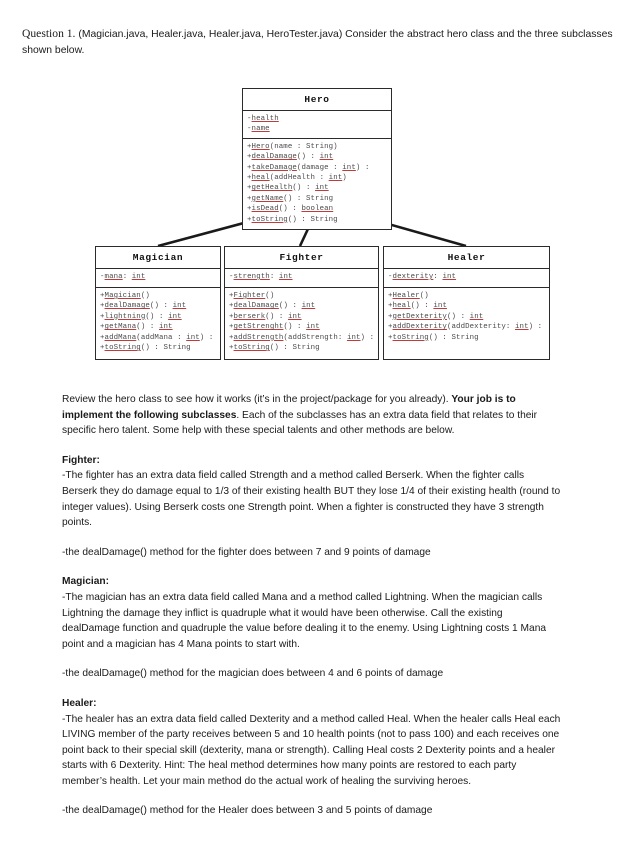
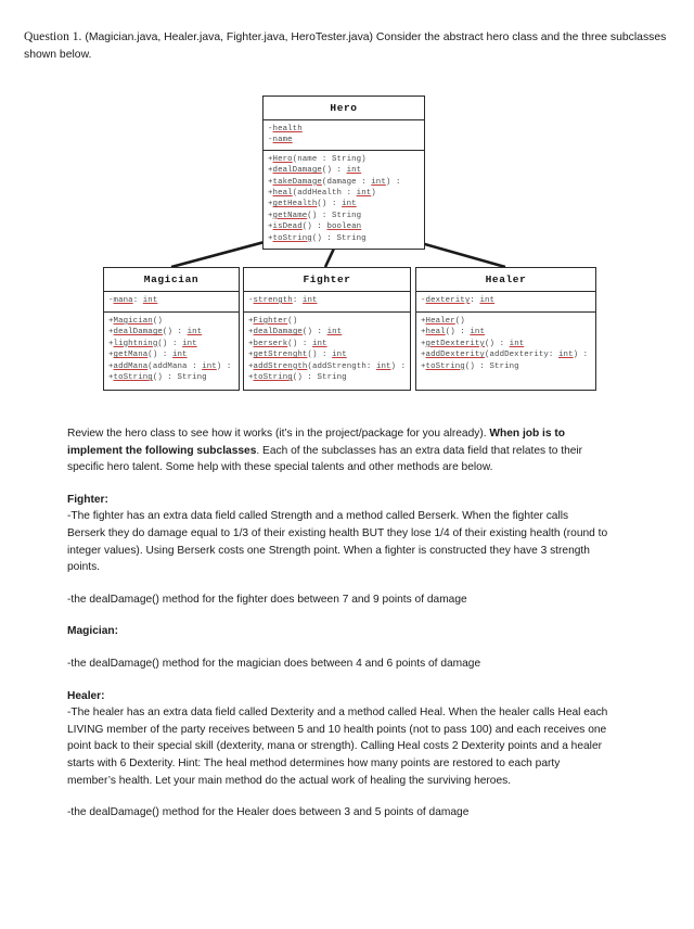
- Question 1. (Magician.java, Healer.java, Healer.java, HeroTester.java) Consider the abstract hero class and the three subclasses shown below.
+ Question 1. (Magician.java, Healer.java, Fighter.java, HeroTester.java) Consider the abstract hero class and the three subclasses shown below.
  Hero
  -health
  -name
  +Hero(name : String)
  +dealDamage() : int
  +takeDamage(damage : int) :
  +heal(addHealth : int)
  +getHealth() : int
  +getName() : String
  +isDead() : boolean
  +toString() : String
  Magician
  -mana: int
  +Magician()
  +dealDamage() : int
  +lightning() : int
  +getMana() : int
  +addMana(addMana : int) :
  +toString() : String
  Fighter
  -strength: int
  +Fighter()
  +dealDamage() : int
  +berserk() : int
  +getStrenght() : int
  +addStrength(addStrength: int) :
  +toString() : String
  Healer
  -dexterity: int
  +Healer()
  +heal() : int
  +getDexterity() : int
  +addDexterity(addDexterity: int) :
  +toString() : String
- Review the hero class to see how it works (it’s in the project/package for you already). Your job is to implement the following subclasses. Each of the subclasses has an extra data field that relates to their specific hero talent. Some help with these special talents and other methods are below.
+ Review the hero class to see how it works (it’s in the project/package for you already). When job is to implement the following subclasses. Each of the subclasses has an extra data field that relates to their specific hero talent. Some help with these special talents and other methods are below.
  Fighter:
  -The fighter has an extra data field called Strength and a method called Berserk. When the fighter calls Berserk they do damage equal to 1/3 of their existing health BUT they lose 1/4 of their existing health (round to integer values). Using Berserk costs one Strength point. When a fighter is constructed they have 3 strength points.
  -the dealDamage() method for the fighter does between 7 and 9 points of damage
  Magician:
- -The magician has an extra data field called Mana and a method called Lightning. When the magician calls Lightning the damage they inflict is quadruple what it would have been otherwise. Call the existing dealDamage function and quadruple the value before dealing it to the enemy. Using Lightning costs 1 Mana point and a magician has 4 Mana points to start with.
  -the dealDamage() method for the magician does between 4 and 6 points of damage
  Healer:
  -The healer has an extra data field called Dexterity and a method called Heal. When the healer calls Heal each LIVING member of the party receives between 5 and 10 health points (not to pass 100) and each receives one point back to their special skill (dexterity, mana or strength). Calling Heal costs 2 Dexterity points and a healer starts with 6 Dexterity. Hint: The heal method determines how many points are restored to each party member’s health. Let your main method do the actual work of healing the surviving heroes.
  -the dealDamage() method for the Healer does between 3 and 5 points of damage
